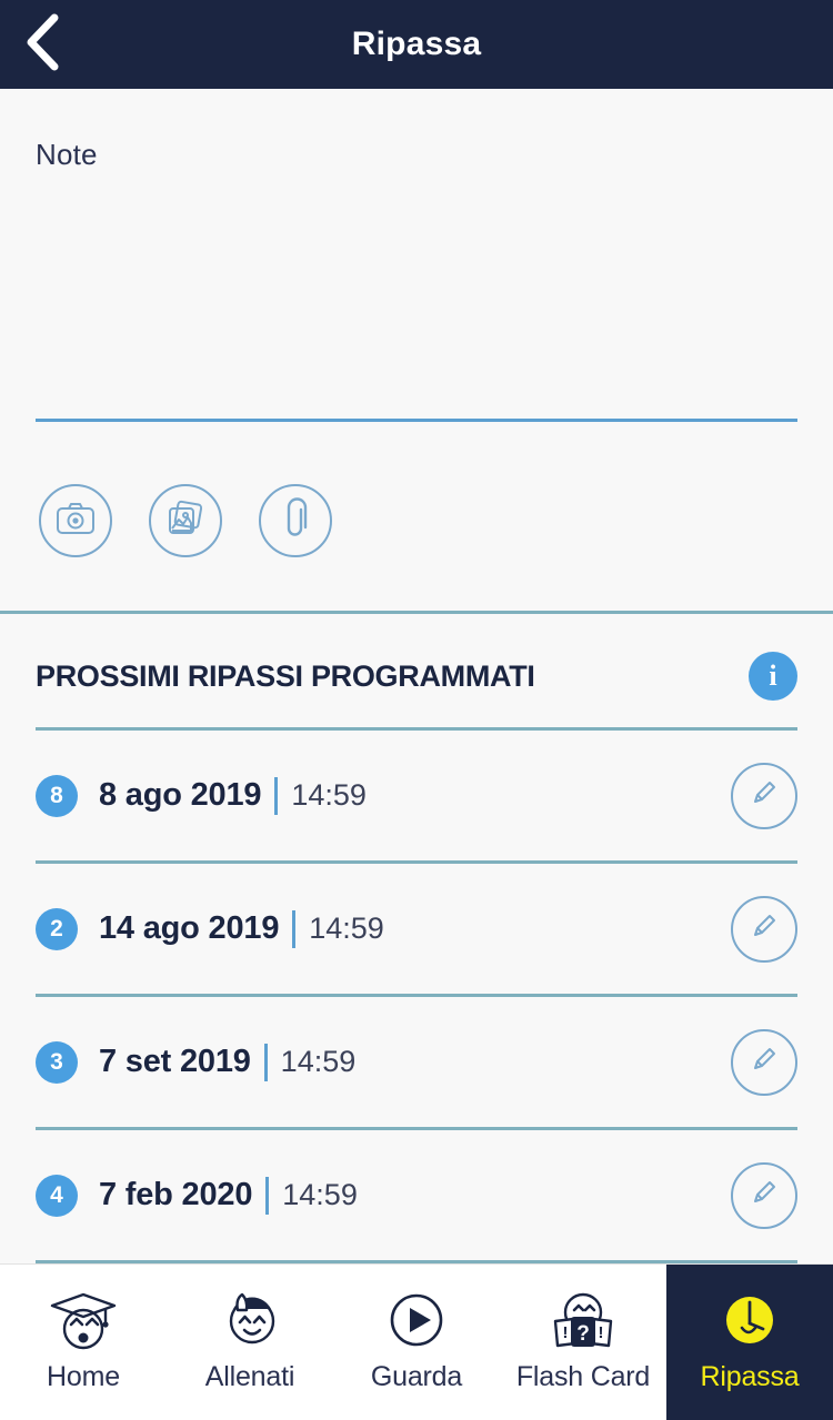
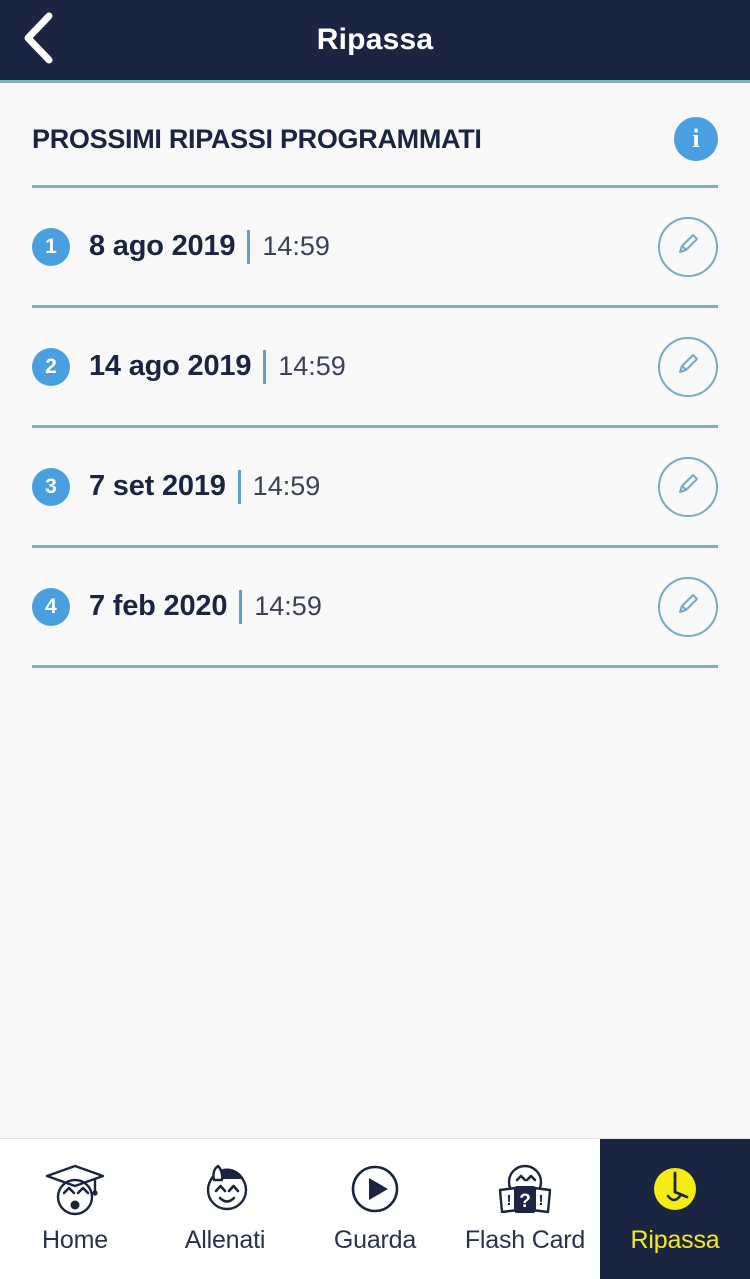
  Ripassa
- Note
  PROSSIMI RIPASSI PROGRAMMATI
  i
- 8
+ 1
  8 ago 2019
  14:59
  2
  14 ago 2019
  14:59
  3
  7 set 2019
  14:59
  4
  7 feb 2020
  14:59
  Home
  Allenati
  Guarda
  !
  !
  ?
  Flash Card
  Ripassa
